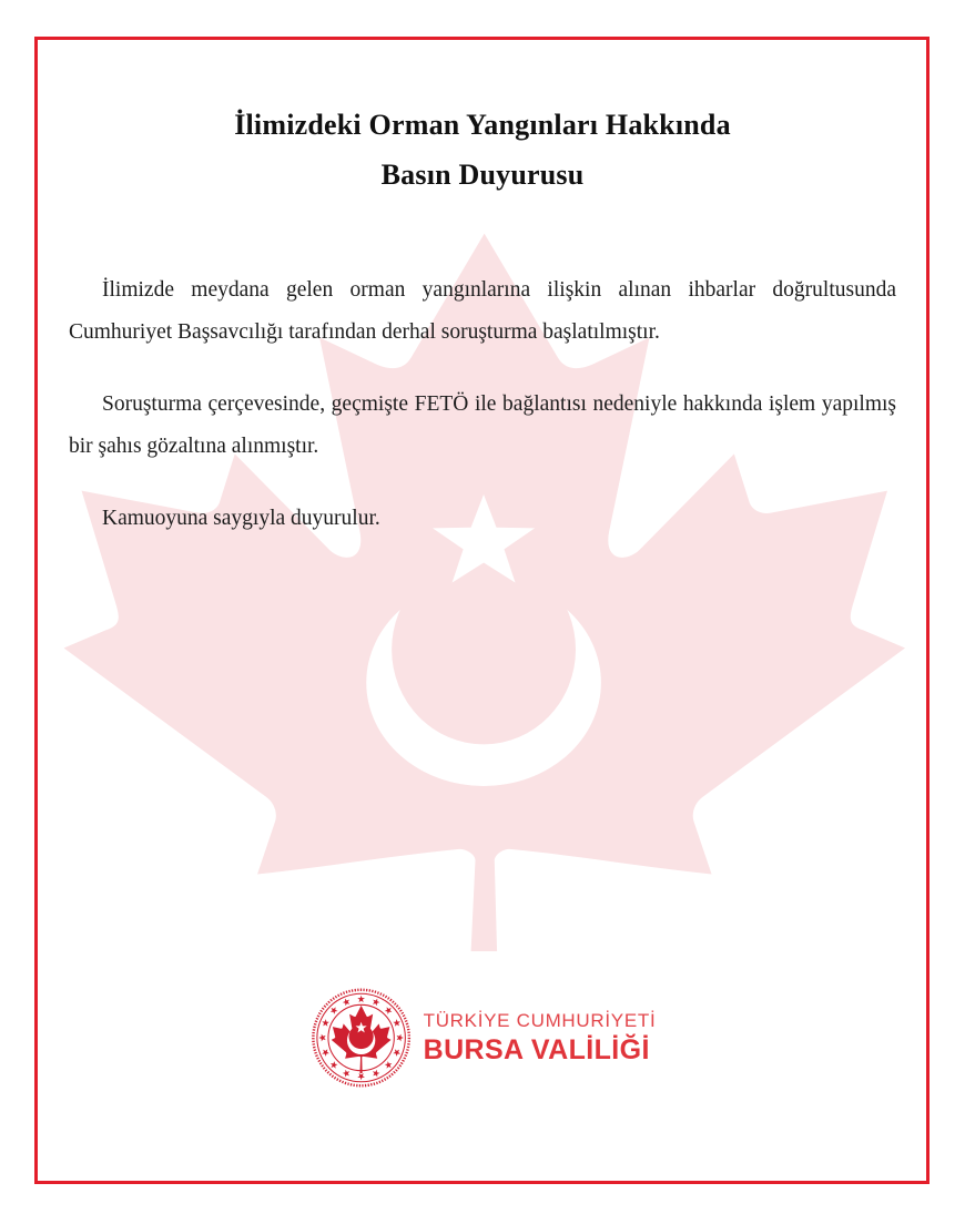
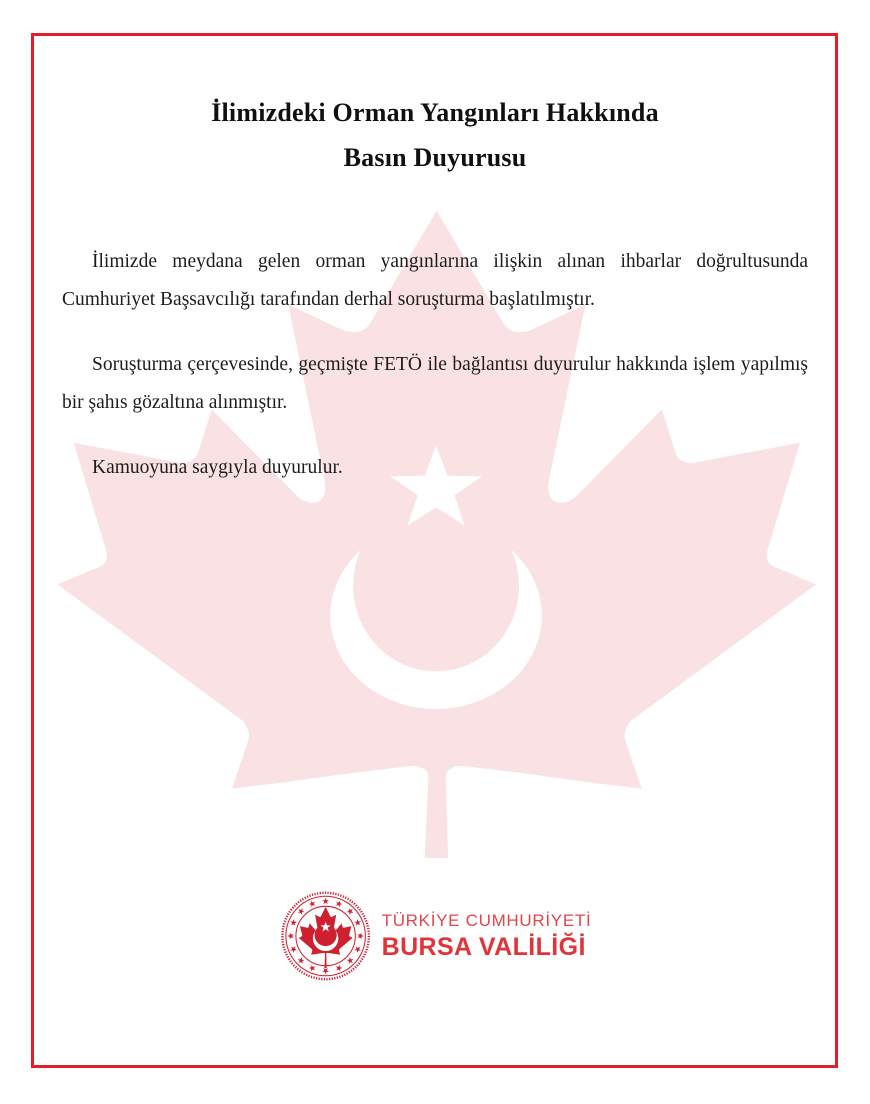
  İlimizdeki Orman Yangınları Hakkında
  Basın Duyurusu
  İlimizde meydana gelen orman yangınlarına ilişkin alınan ihbarlar doğrultusunda Cumhuriyet Başsavcılığı tarafından derhal soruşturma başlatılmıştır.
- Soruşturma çerçevesinde, geçmişte FETÖ ile bağlantısı nedeniyle hakkında işlem yapılmış bir şahıs gözaltına alınmıştır.
+ Soruşturma çerçevesinde, geçmişte FETÖ ile bağlantısı duyurulur hakkında işlem yapılmış bir şahıs gözaltına alınmıştır.
  Kamuoyuna saygıyla duyurulur.
  TÜRKİYE CUMHURİYETİ
  BURSA VALİLİĞİ
